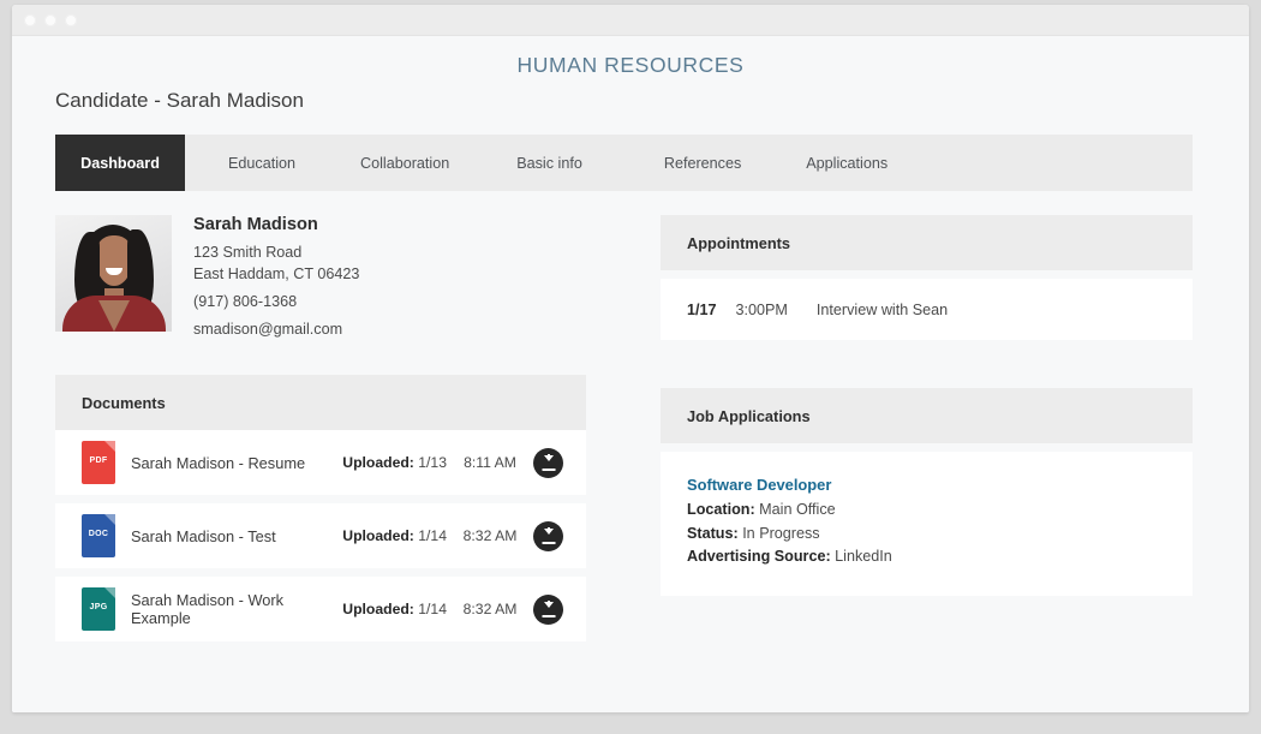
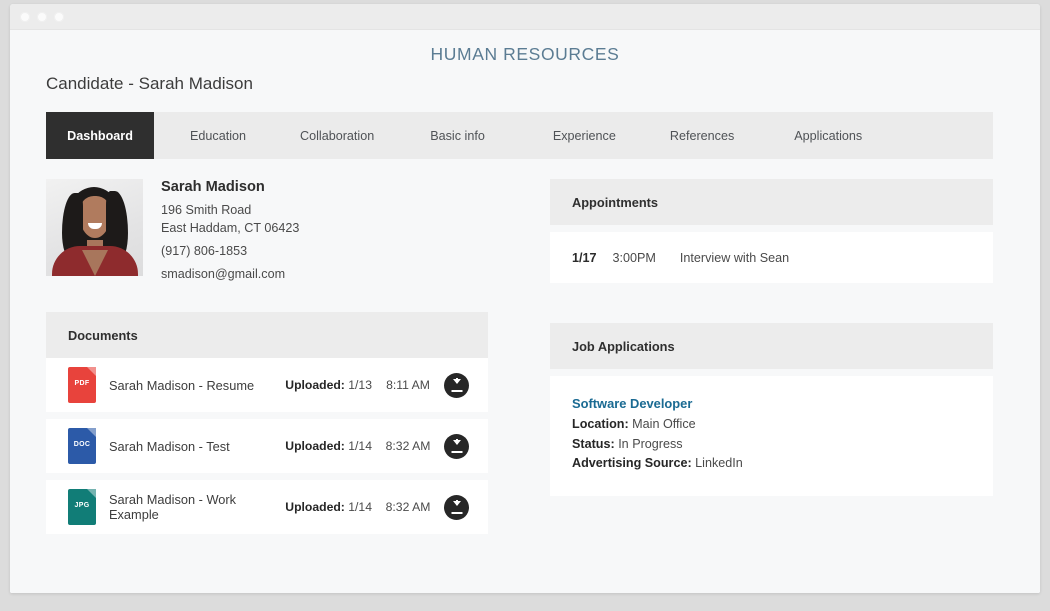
  HUMAN RESOURCES
  Candidate - Sarah Madison
  Dashboard
  Education
  Collaboration
  Basic info
+ Experience
  References
  Applications
  Sarah Madison
- 123 Smith Road
+ 196 Smith Road
  East Haddam, CT 06423
- (917) 806-1368
+ (917) 806-1853
  smadison@gmail.com
  Documents
  Sarah Madison - Resume
  Uploaded: 1/13
  8:11 AM
  Sarah Madison - Test
  Uploaded: 1/14
  8:32 AM
  Sarah Madison - Work Example
  Uploaded: 1/14
  8:32 AM
  Appointments
  1/17
  3:00PM
  Interview with Sean
  Job Applications
  Software Developer
  Location: Main Office
  Status: In Progress
  Advertising Source: LinkedIn
